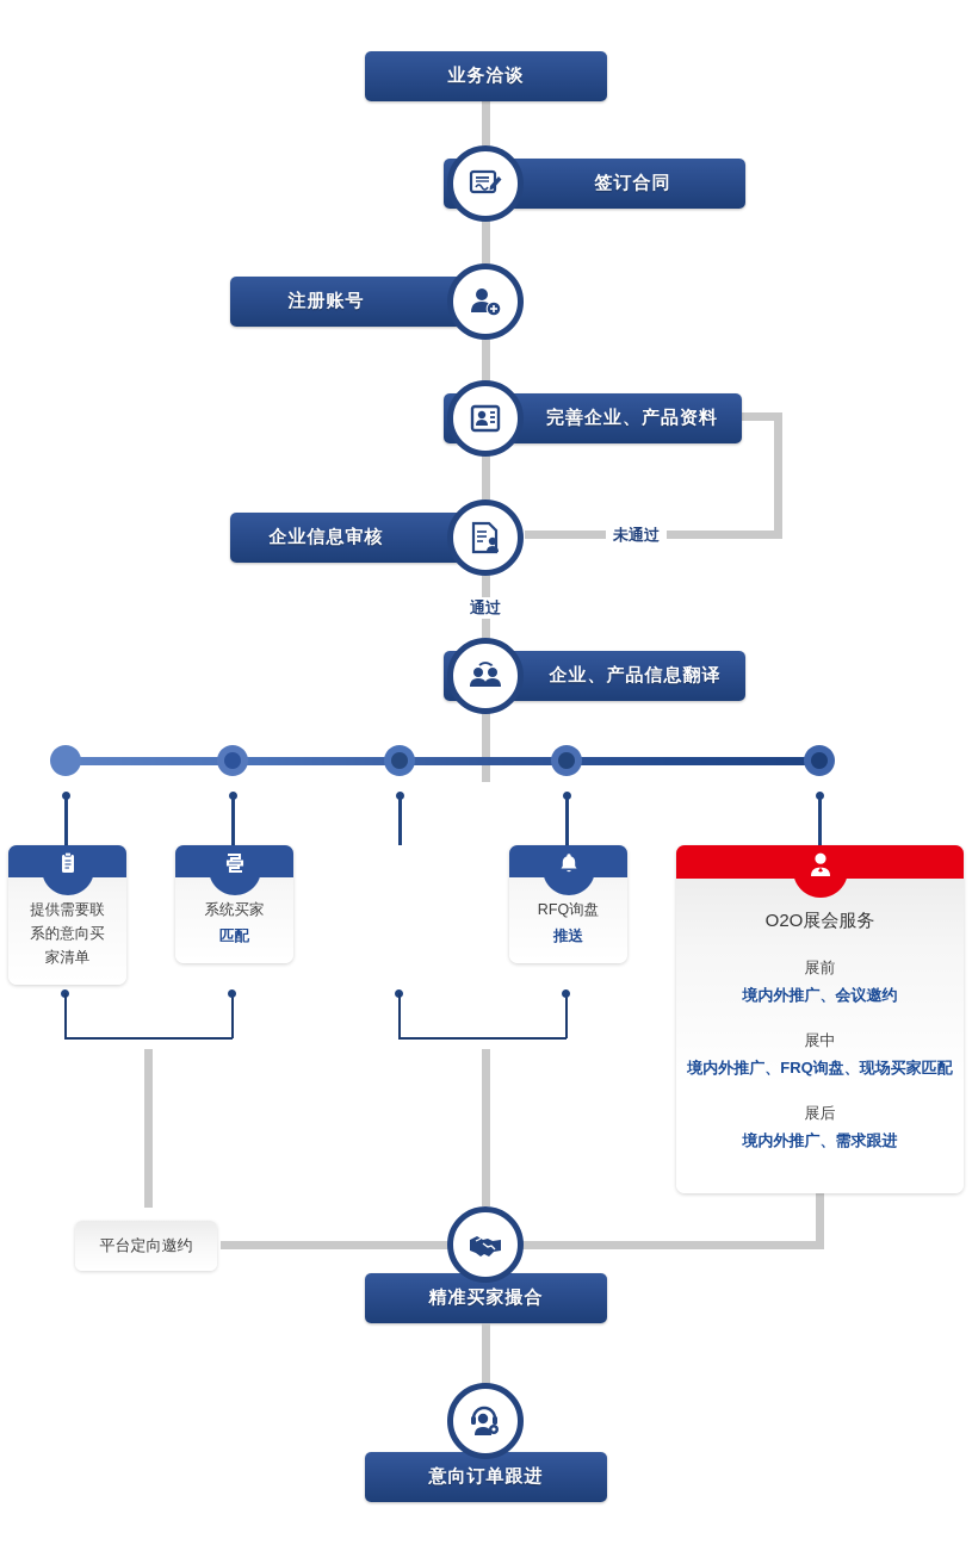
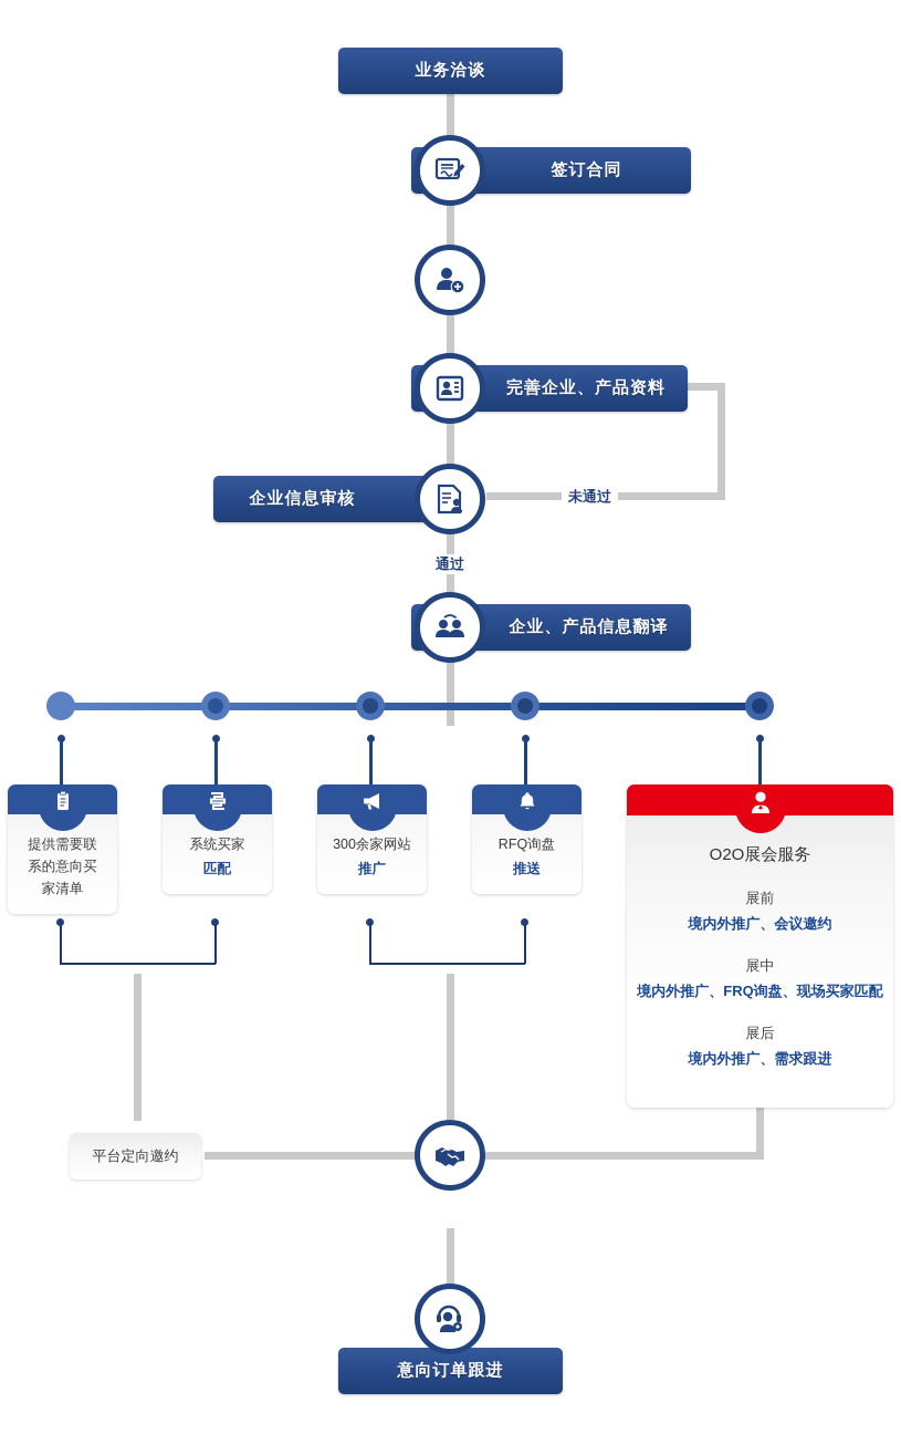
  通过
  未通过
  业务洽谈
  签订合同
- 注册账号
  完善企业、产品资料
  企业信息审核
  企业、产品信息翻译
  提供需要联
  系的意向买
  家清单
  系统买家
  匹配
+ 300余家网站
+ 推广
  RFQ询盘
  推送
  O2O展会服务
  展前
  境内外推广、会议邀约
  展中
  境内外推广、FRQ询盘、现场买家匹配
  展后
  境内外推广、需求跟进
  平台定向邀约
- 精准买家撮合
  意向订单跟进
